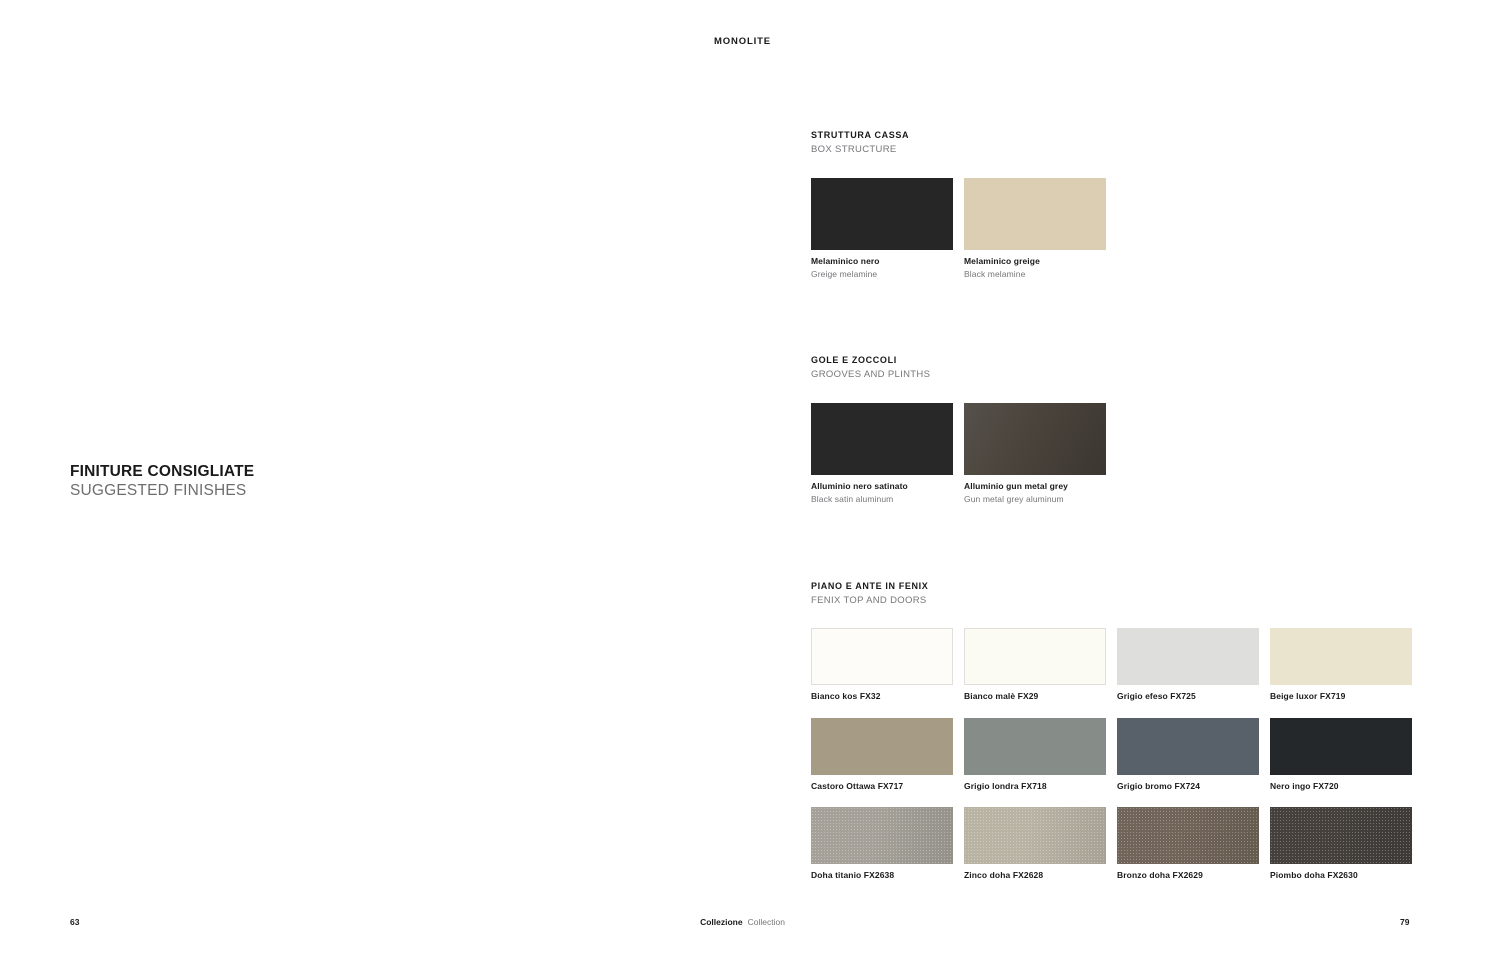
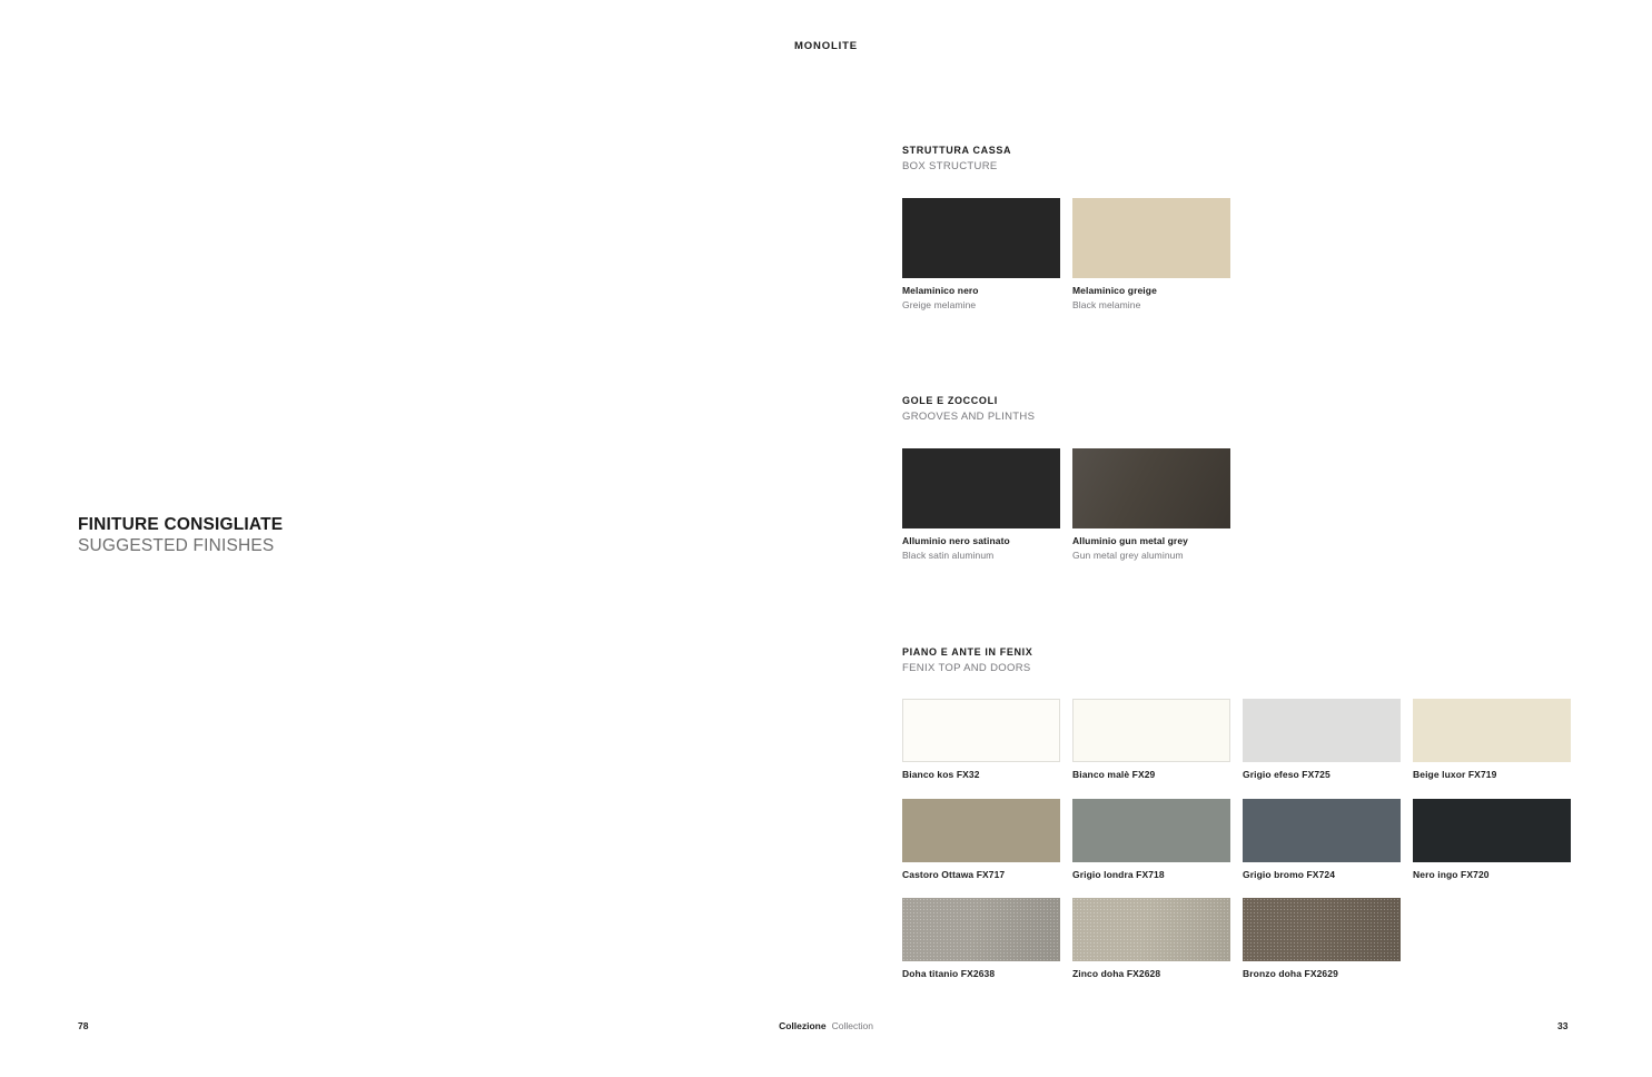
  MONOLITE
  FINITURE CONSIGLIATE
  SUGGESTED FINISHES
  STRUTTURA CASSA
  BOX STRUCTURE
  Melaminico nero
  Greige melamine
  Melaminico greige
  Black melamine
  GOLE E ZOCCOLI
  GROOVES AND PLINTHS
  Alluminio nero satinato
  Black satin aluminum
  Alluminio gun metal grey
  Gun metal grey aluminum
  PIANO E ANTE IN FENIX
  FENIX TOP AND DOORS
  Bianco kos FX32
  Bianco malè FX29
  Grigio efeso FX725
  Beige luxor FX719
  Castoro Ottawa FX717
  Grigio londra FX718
  Grigio bromo FX724
  Nero ingo FX720
  Doha titanio FX2638
  Zinco doha FX2628
  Bronzo doha FX2629
- Piombo doha FX2630
- 63
+ 78
  Collezione Collection
- 79
+ 33
